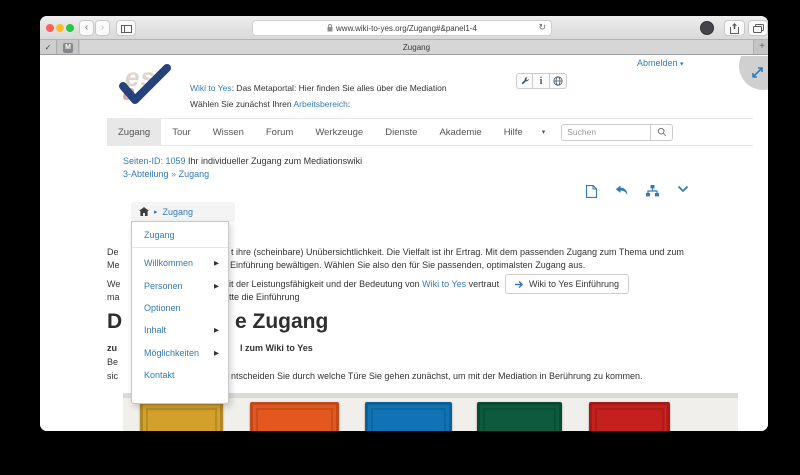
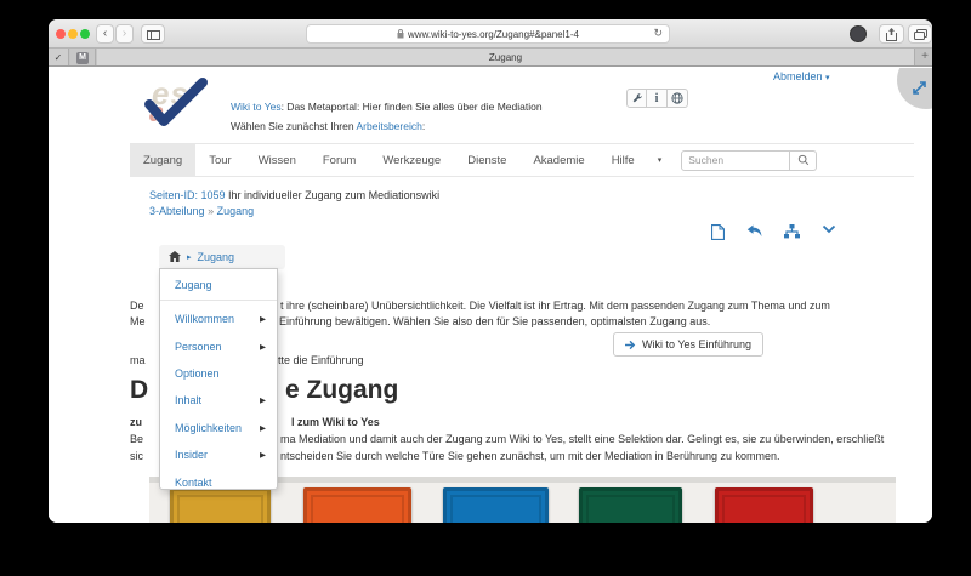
  ‹
  ›
  www.wiki-to-yes.org/Zugang#&panel1-4
  ↻
  ✓
  Zugang
  +
  Abmelden
  es
  Wiki to Yes: Das Metaportal: Hier finden Sie alles über die Mediation
  Wählen Sie zunächst Ihren Arbeitsbereich:
  i
  Zugang
  Tour
  Wissen
  Forum
  Werkzeuge
  Dienste
  Akademie
  Hilfe
  Suchen
  Seiten-ID: 1059 Ihr individueller Zugang zum Mediationswiki
  3-Abteilung » Zugang
  Zugang
  Zugang
  Willkommen
  Personen
  Optionen
  Inhalt
  Möglichkeiten
+ Insider
  Kontakt
  De
  t ihre (scheinbare) Unübersichtlichkeit. Die Vielfalt ist ihr Ertrag. Mit dem passenden Zugang zum Thema und zum
  Me
  Einführung bewältigen. Wählen Sie also den für Sie passenden, optimalsten Zugang aus.
- We
- it der Leistungsfähigkeit und der Bedeutung von Wiki to Yes vertraut
  ma
  tte die Einführung
  D
  e Zugang
  zu
  l zum Wiki to Yes
  Be
+ ma Mediation und damit auch der Zugang zum Wiki to Yes, stellt eine Selektion dar. Gelingt es, sie zu überwinden, erschließt
  sic
  ntscheiden Sie durch welche Türe Sie gehen zunächst, um mit der Mediation in Berührung zu kommen.
  Wiki to Yes Einführung
